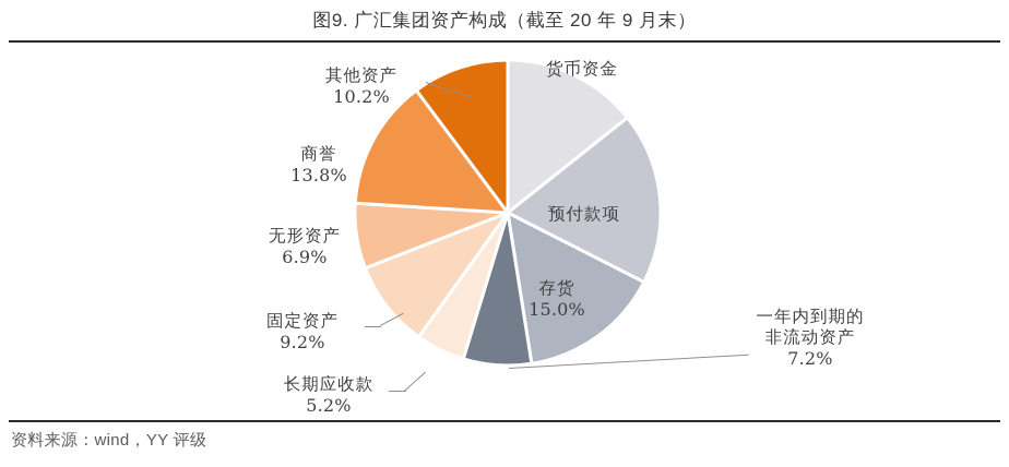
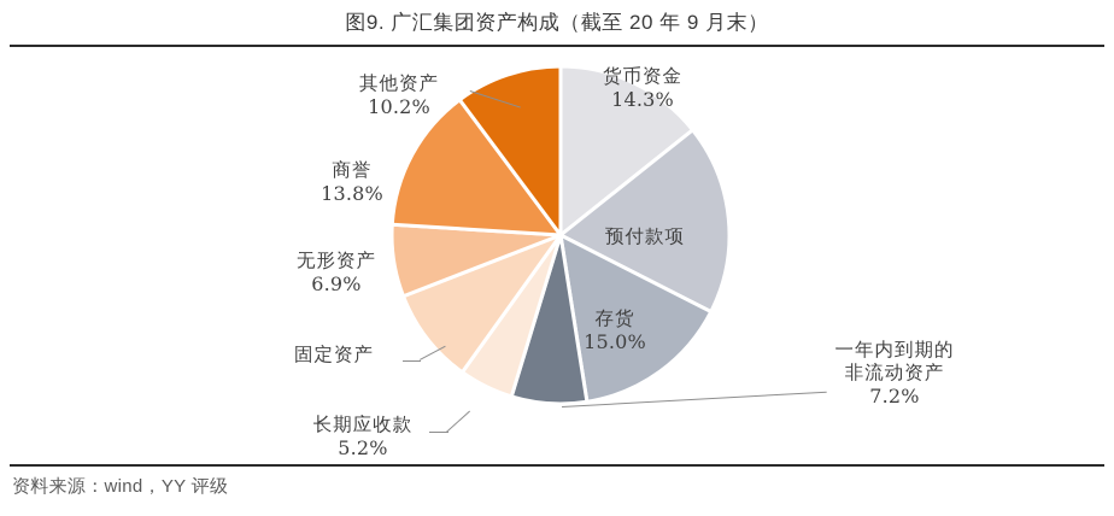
  图9. 广汇集团资产构成（截至 20 年 9 月末）
  货币资金
+ 14.3%
  预付款项
  存货
  15.0%
  一年内到期的非流动资产
  7.2%
  长期应收款
  5.2%
  固定资产
- 9.2%
  无形资产
  6.9%
  商誉
  13.8%
  其他资产
  10.2%
  资料来源：wind，YY 评级
